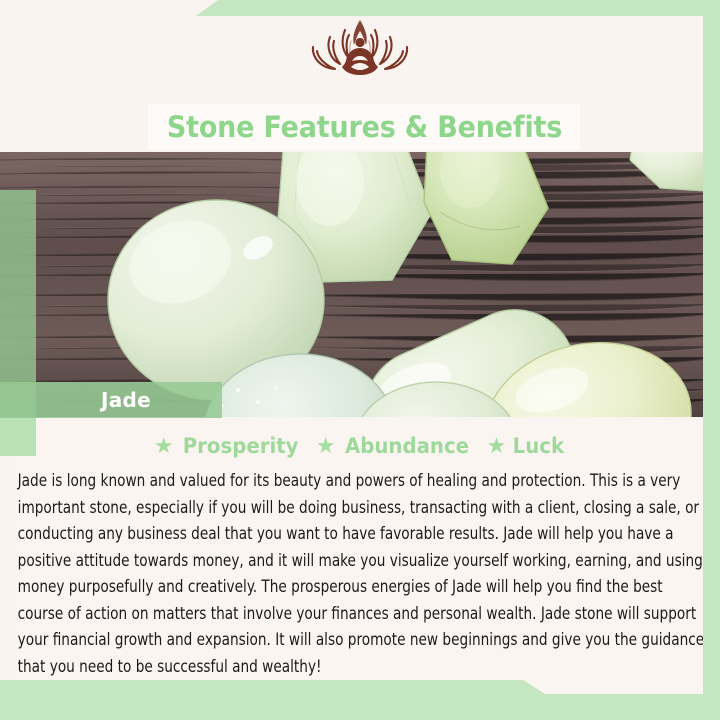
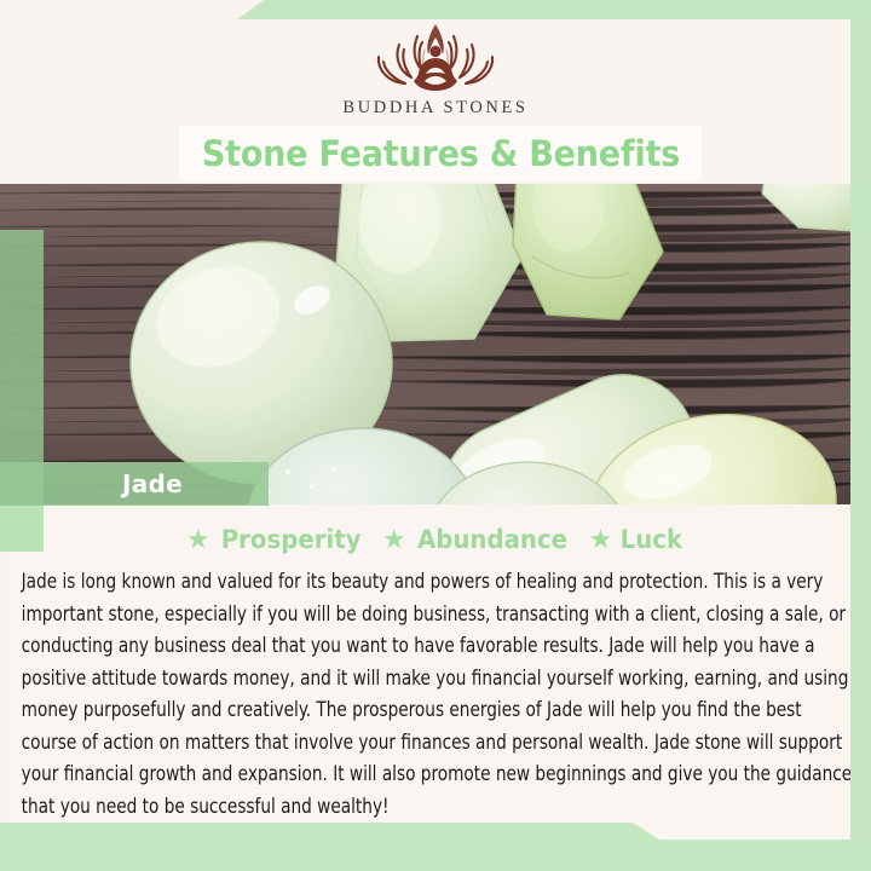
+ BUDDHA STONES
  Stone Features & Benefits
  Jade
  ★
  Prosperity
  ★
  Abundance
  ★
  Luck
- Jade is long known and valued for its beauty and powers of healing and protection. This is a very important stone, especially if you will be doing business, transacting with a client, closing a sale, or conducting any business deal that you want to have favorable results. Jade will help you have a positive attitude towards money, and it will make you visualize yourself working, earning, and using money purposefully and creatively. The prosperous energies of Jade will help you find the best course of action on matters that involve your finances and personal wealth. Jade stone will support your financial growth and expansion. It will also promote new beginnings and give you the guidance that you need to be successful and wealthy!
+ Jade is long known and valued for its beauty and powers of healing and protection. This is a very important stone, especially if you will be doing business, transacting with a client, closing a sale, or conducting any business deal that you want to have favorable results. Jade will help you have a positive attitude towards money, and it will make you financial yourself working, earning, and using money purposefully and creatively. The prosperous energies of Jade will help you find the best course of action on matters that involve your finances and personal wealth. Jade stone will support your financial growth and expansion. It will also promote new beginnings and give you the guidance that you need to be successful and wealthy!
